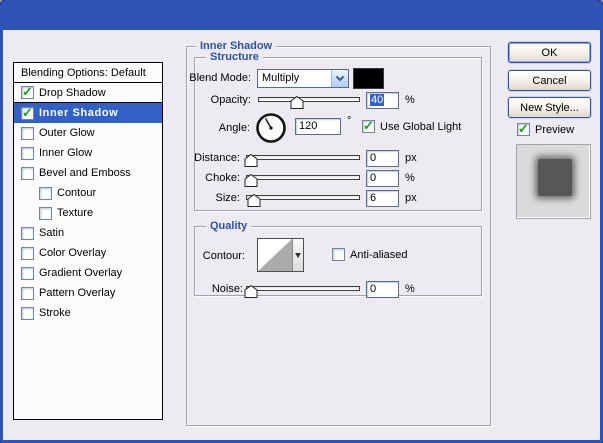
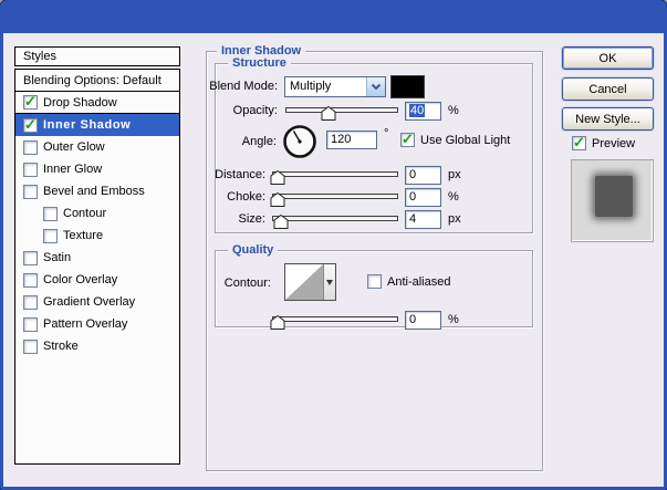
+ Styles
  Blending Options: Default
  Drop Shadow
  Inner Shadow
  Outer Glow
  Inner Glow
  Bevel and Emboss
  Contour
  Texture
  Satin
  Color Overlay
  Gradient Overlay
  Pattern Overlay
  Stroke
  Inner Shadow
  Structure
  Quality
  Blend Mode:
  Multiply
  Opacity:
  40
  %
  Angle:
  120
  °
  Use Global Light
  Distance:
  0
  px
  Choke:
  0
  %
  Size:
- 6
+ 4
  px
  Contour:
  Anti-aliased
- Noise:
  0
  %
  OK
  Cancel
  New Style...
  Preview
